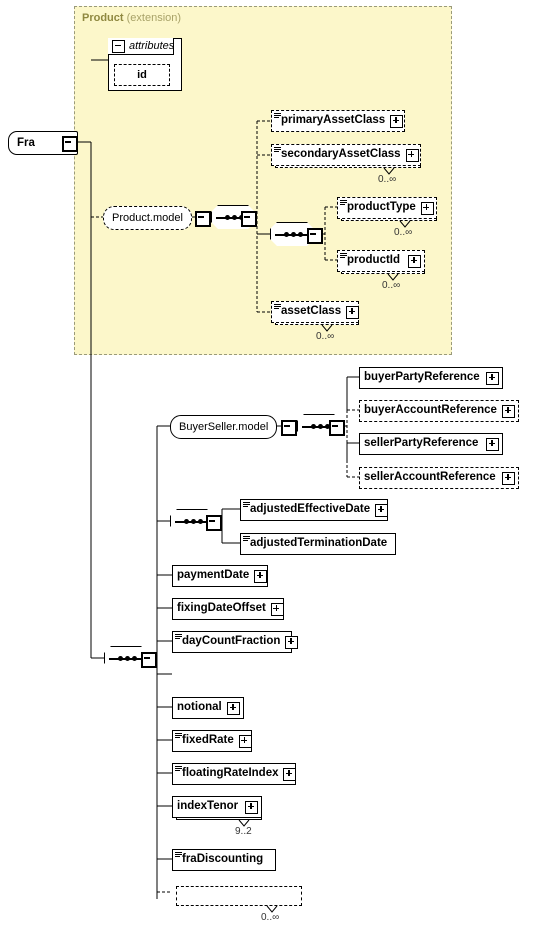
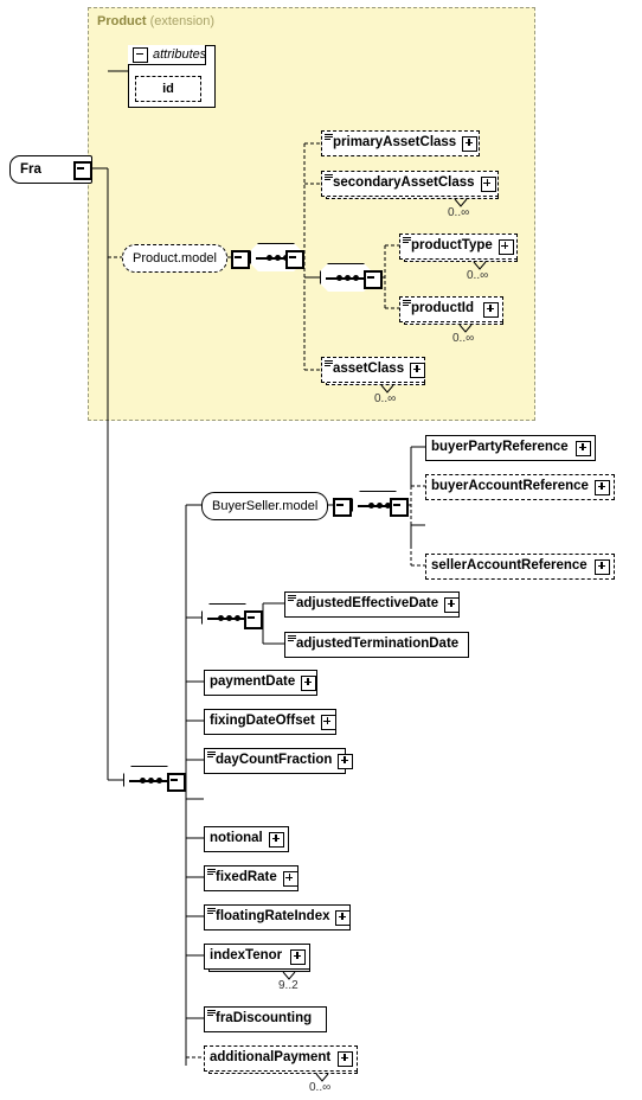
  Product (extension)
  Fra
  attributes
  id
  Product.model
  primaryAssetClass
  secondaryAssetClass
  0..∞
  productType
  0..∞
  productId
  0..∞
  assetClass
  0..∞
  BuyerSeller.model
  buyerPartyReference
  buyerAccountReference
- sellerPartyReference
  sellerAccountReference
  adjustedEffectiveDate
  adjustedTerminationDate
  paymentDate
  fixingDateOffset
  dayCountFraction
  notional
  fixedRate
  floatingRateIndex
  indexTenor
  9..2
  fraDiscounting
+ additionalPayment
  0..∞
